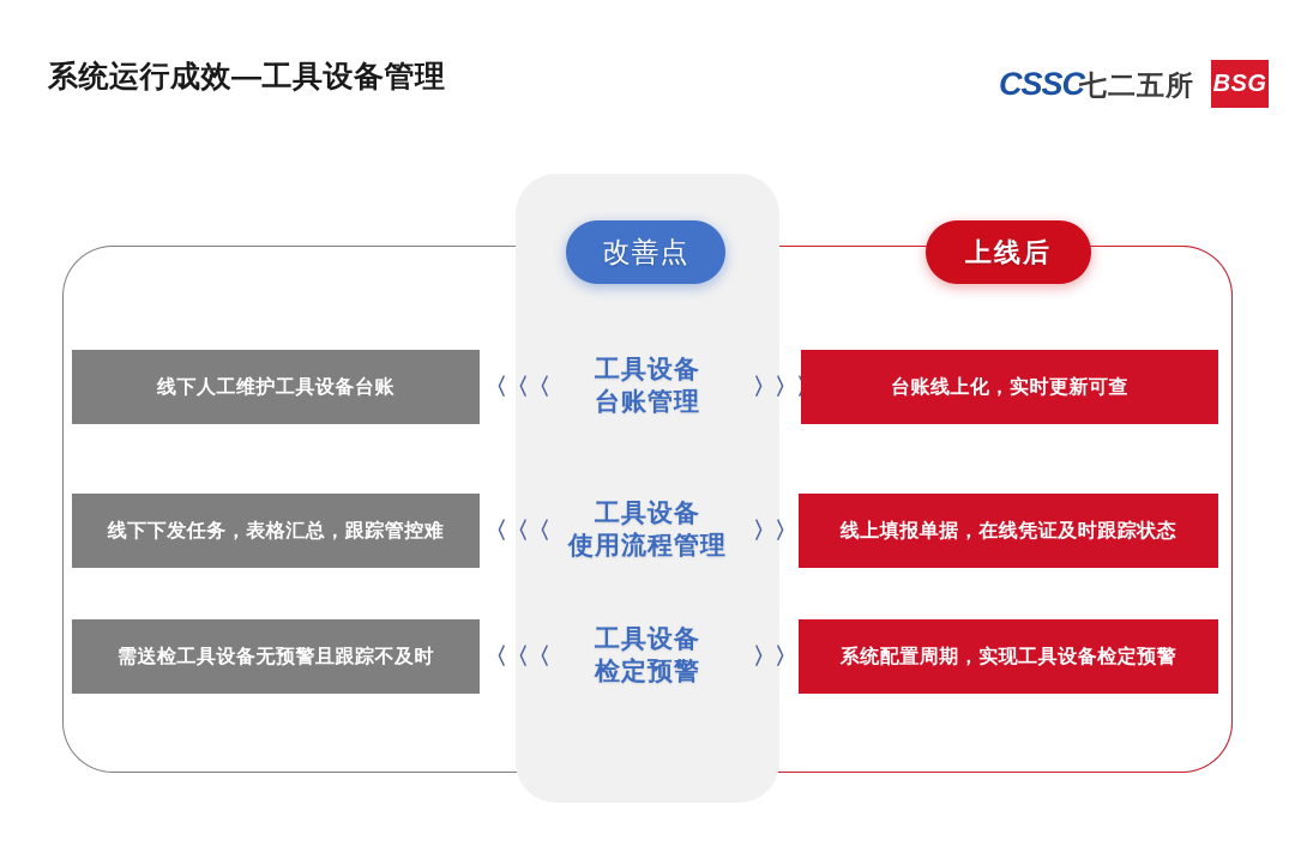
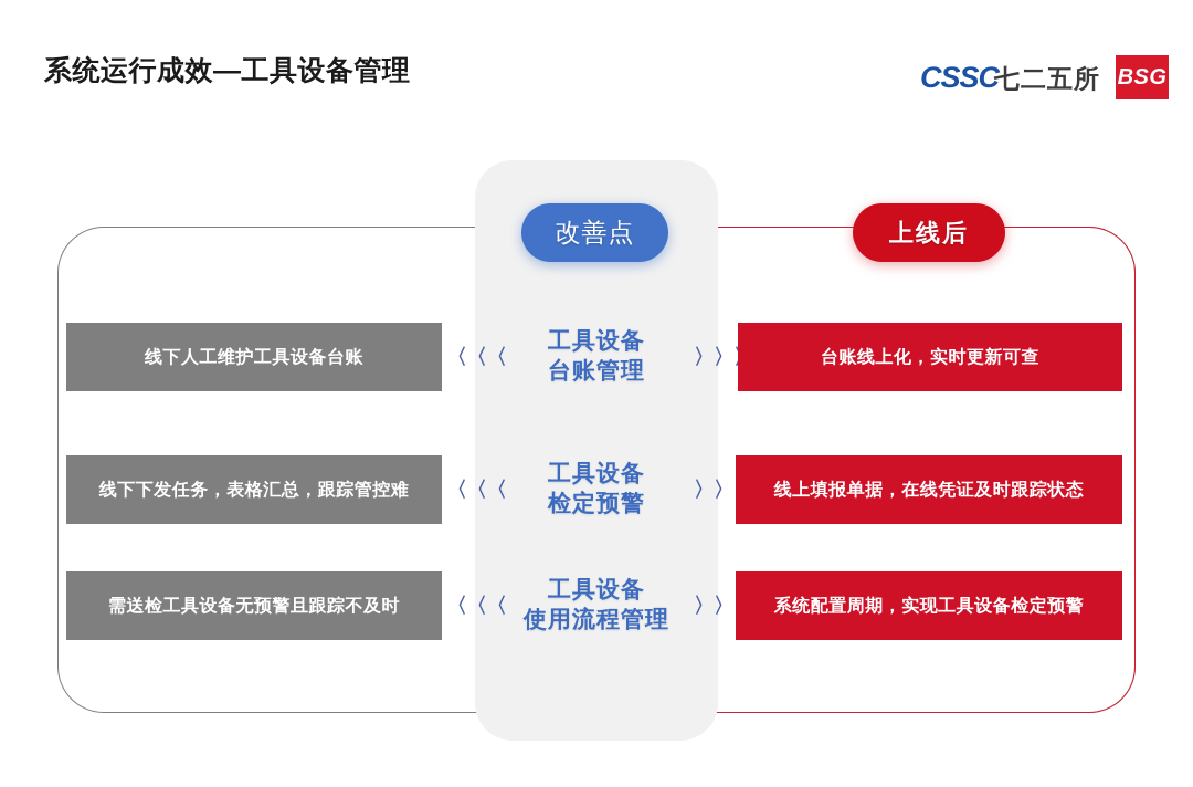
  系统运行成效—工具设备管理
  CSSC
  七二五所
  BSG
  改善点
  上线后
  线下人工维护工具设备台账
  工具设备
  台账管理
  台账线上化，实时更新可查
  线下下发任务，表格汇总，跟踪管控难
  工具设备
- 使用流程管理
+ 检定预警
  线上填报单据，在线凭证及时跟踪状态
  需送检工具设备无预警且跟踪不及时
  工具设备
- 检定预警
+ 使用流程管理
  系统配置周期，实现工具设备检定预警
